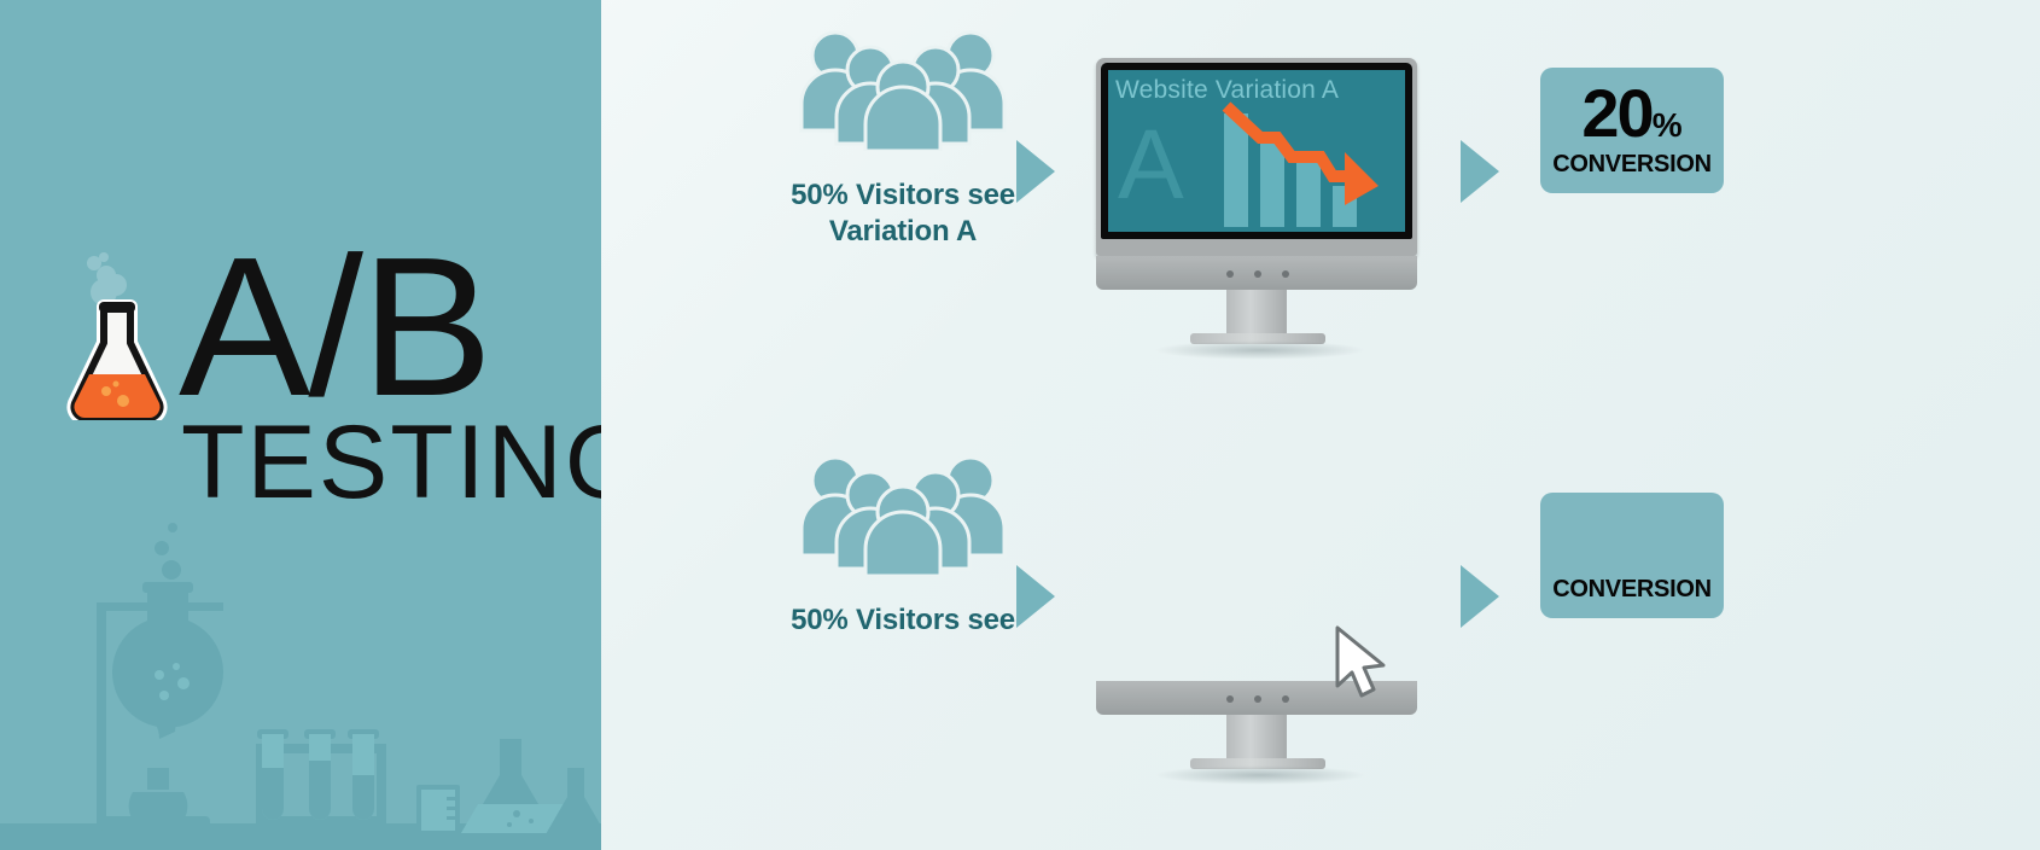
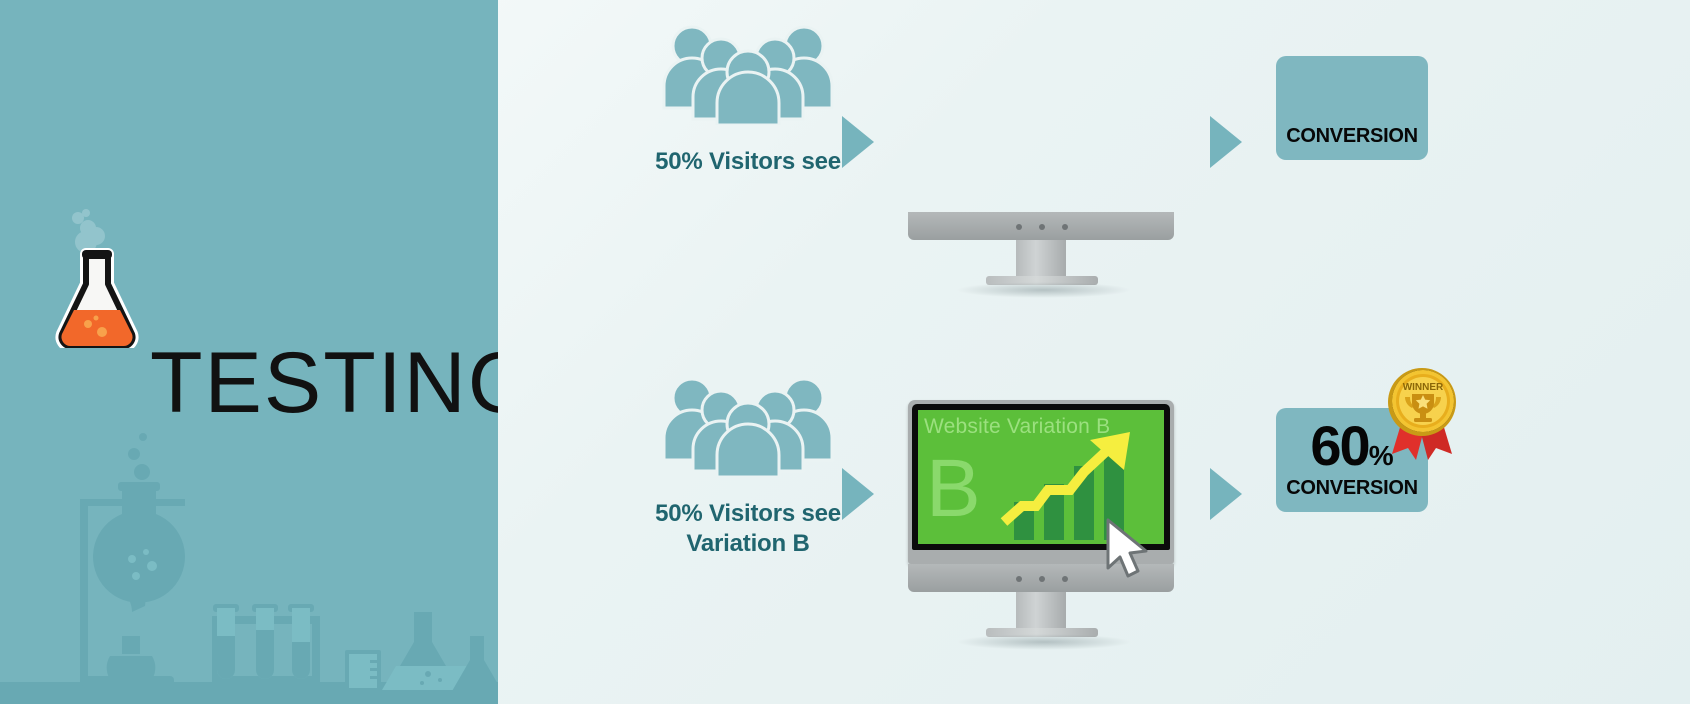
- A/B
  TESTIN
  50% Visitors see
- Variation A
- Website Variation A
- 20%
  CONVERSION
  50% Visitors see
+ Variation B
+ Website Variation B
+ B
+ 60%
  CONVERSION
+ WINNER
